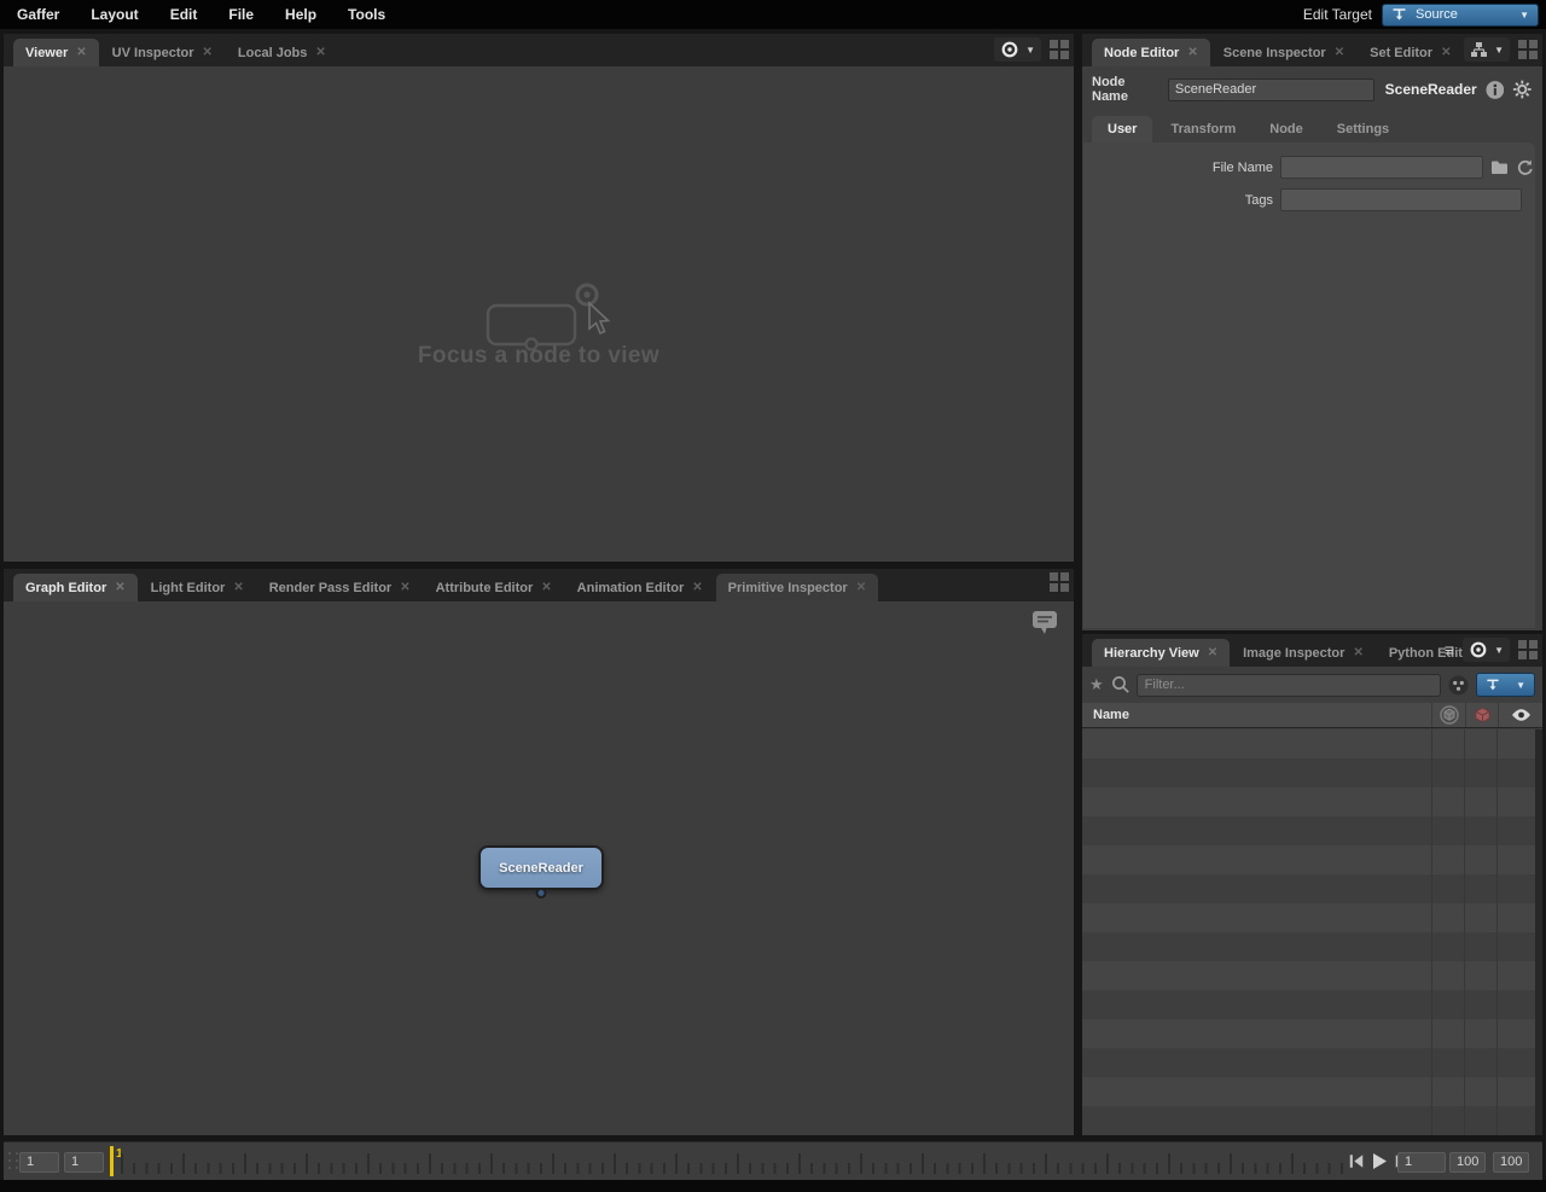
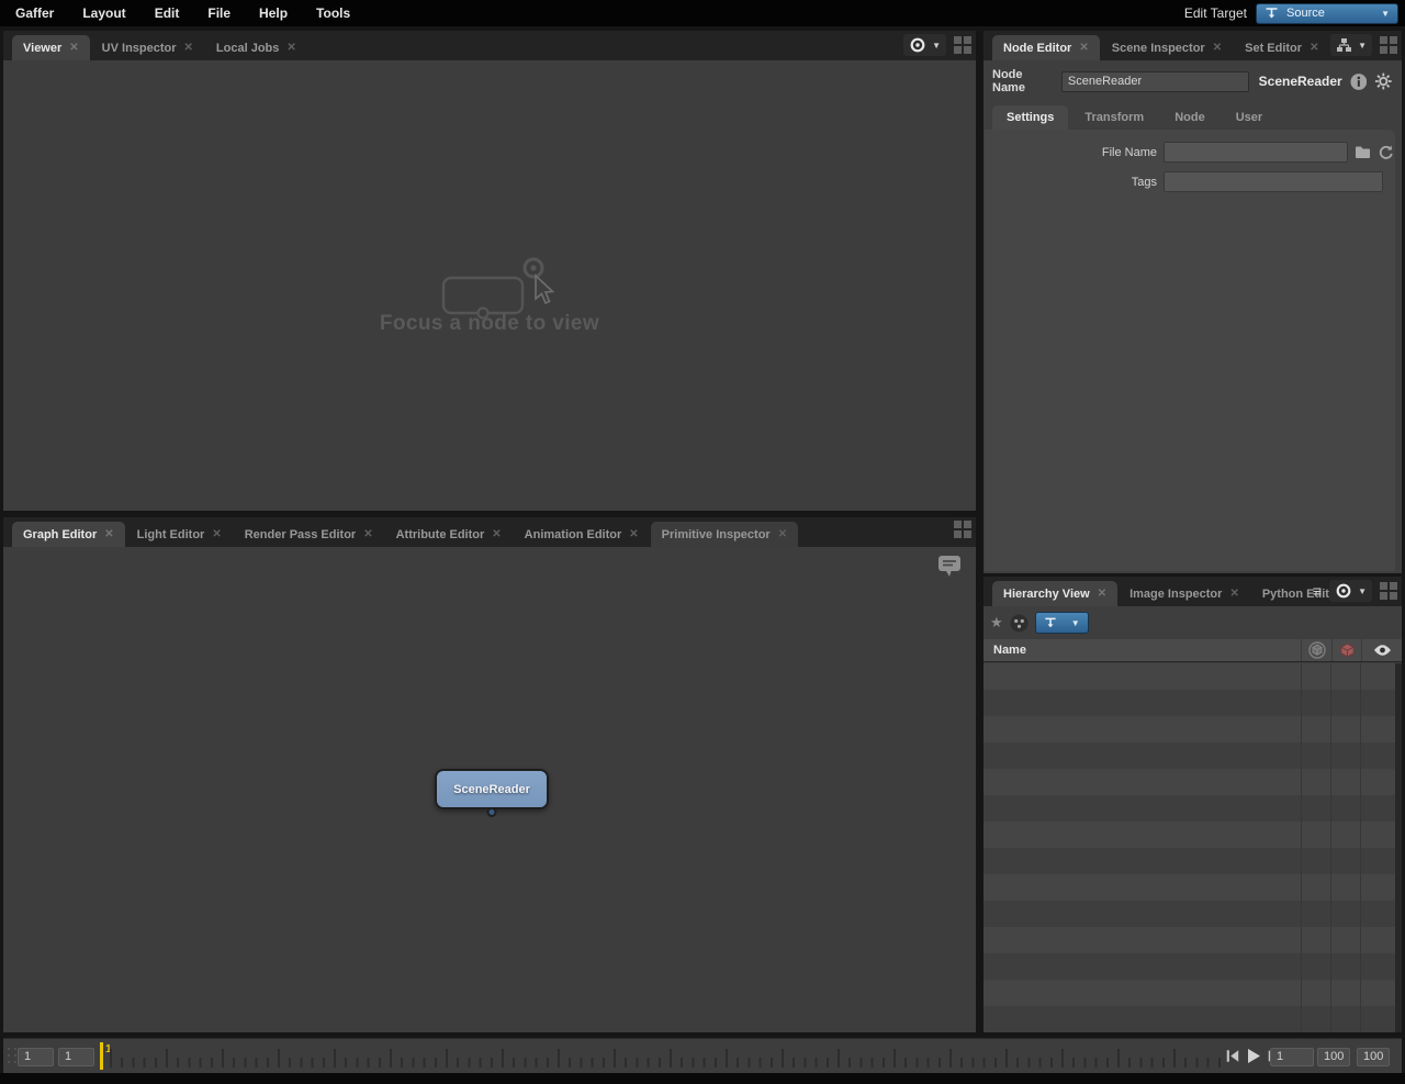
  Gaffer
  Layout
  Edit
  File
  Help
  Tools
  Edit Target
  Source
  ▼
  Viewer
  ✕
  UV Inspector
  ✕
  Local Jobs
  ✕
  ▼
  Focus a node to view
  Graph Editor
  ✕
  Light Editor
  ✕
  Render Pass Editor
  ✕
  Attribute Editor
  ✕
  Animation Editor
  ✕
  Primitive Inspector
  ✕
  SceneReader
  Node Editor
  ✕
  Scene Inspector
  ✕
  Set Editor
  ✕
  ▼
  Node Name
  SceneReader
  SceneReader
- User
+ Settings
  Transform
  Node
- Settings
+ User
  File Name
  Tags
  Hierarchy View
  ✕
  Image Inspector
  ✕
  Python Edit
  ≡
  ▼
  ★
- Filter...
  ▼
  Name
  1
  1
  1
  1
  100
  100
